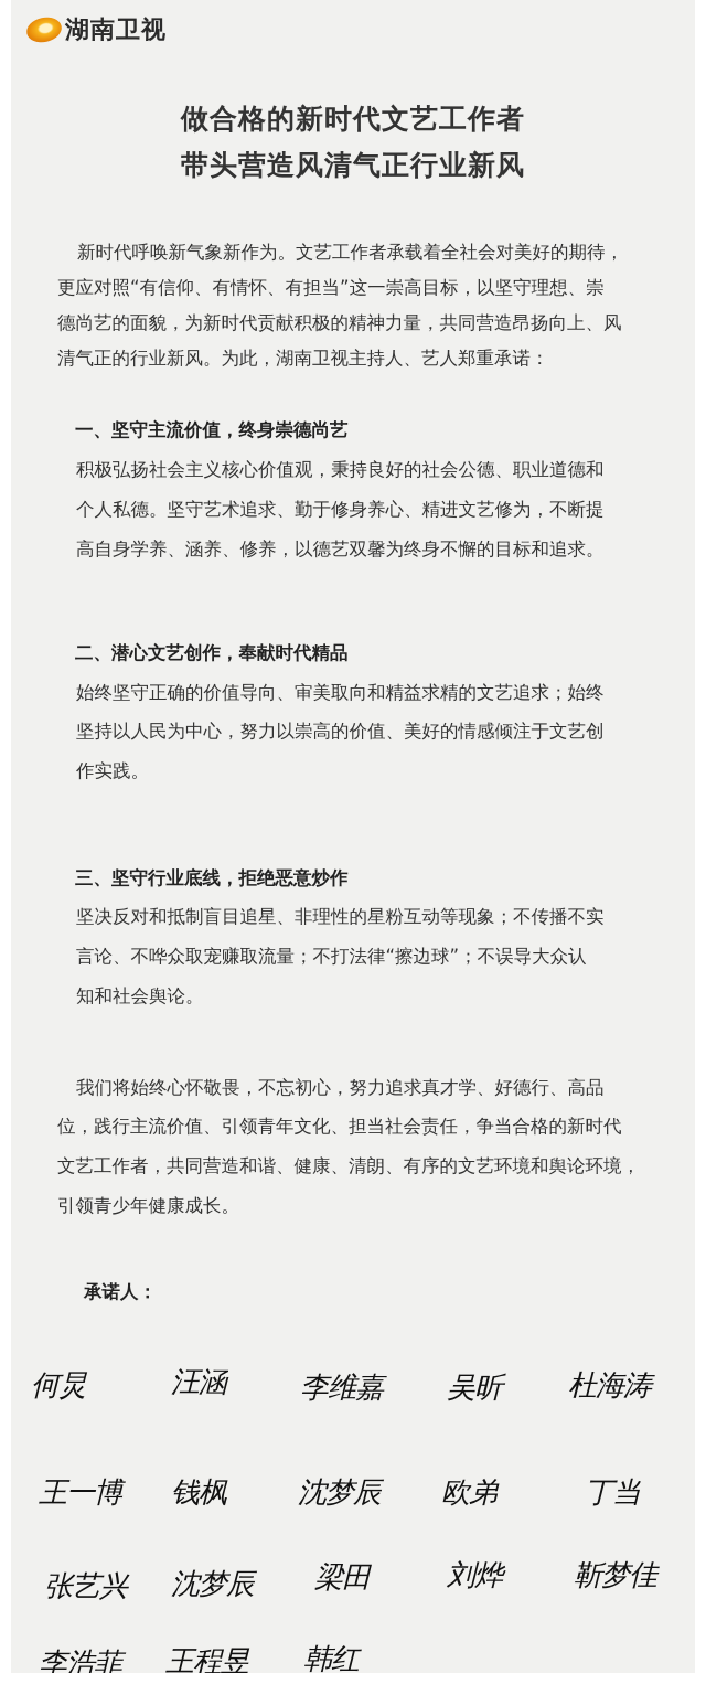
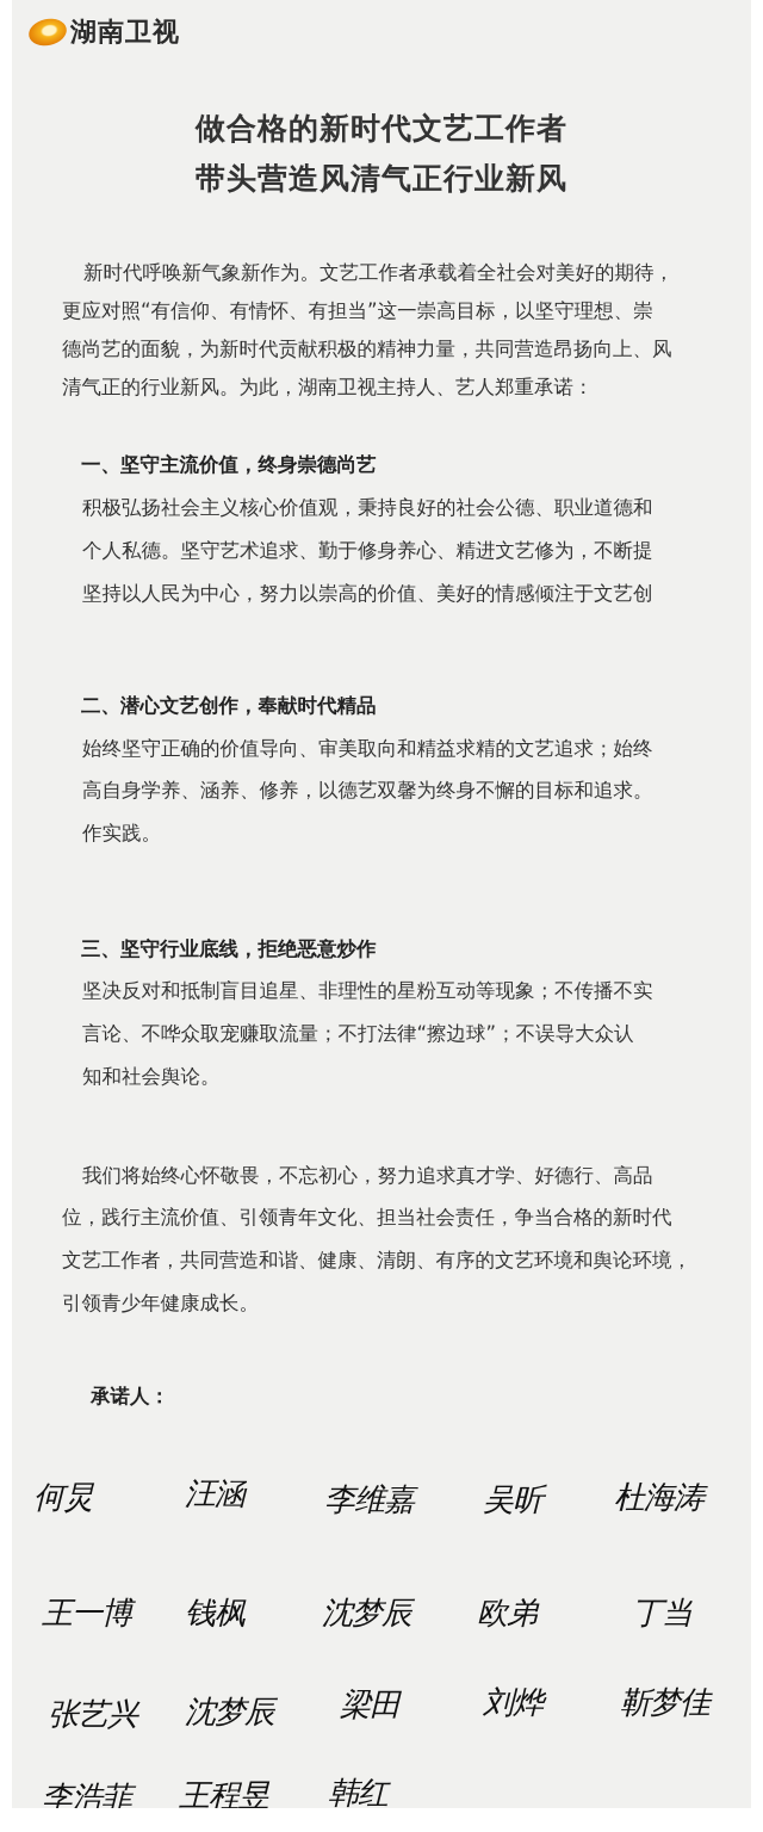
  湖南卫视
  做合格的新时代文艺工作者
  带头营造风清气正行业新风
  新时代呼唤新气象新作为。文艺工作者承载着全社会对美好的期待，
  更应对照“有信仰、有情怀、有担当”这一崇高目标，以坚守理想、崇
  德尚艺的面貌，为新时代贡献积极的精神力量，共同营造昂扬向上、风
  清气正的行业新风。为此，湖南卫视主持人、艺人郑重承诺：
  一、坚守主流价值，终身崇德尚艺
  积极弘扬社会主义核心价值观，秉持良好的社会公德、职业道德和
  个人私德。坚守艺术追求、勤于修身养心、精进文艺修为，不断提
- 高自身学养、涵养、修养，以德艺双馨为终身不懈的目标和追求。
+ 坚持以人民为中心，努力以崇高的价值、美好的情感倾注于文艺创
  二、潜心文艺创作，奉献时代精品
  始终坚守正确的价值导向、审美取向和精益求精的文艺追求；始终
- 坚持以人民为中心，努力以崇高的价值、美好的情感倾注于文艺创
+ 高自身学养、涵养、修养，以德艺双馨为终身不懈的目标和追求。
  作实践。
  三、坚守行业底线，拒绝恶意炒作
  坚决反对和抵制盲目追星、非理性的星粉互动等现象；不传播不实
  言论、不哗众取宠赚取流量；不打法律“擦边球”；不误导大众认
  知和社会舆论。
  我们将始终心怀敬畏，不忘初心，努力追求真才学、好德行、高品
  位，践行主流价值、引领青年文化、担当社会责任，争当合格的新时代
  文艺工作者，共同营造和谐、健康、清朗、有序的文艺环境和舆论环境，
  引领青少年健康成长。
  承诺人：
  何炅
  汪涵
  李维嘉
  吴昕
  杜海涛
  王一博
  钱枫
  沈梦辰
  欧弟
  丁当
  张艺兴
  沈梦辰
  梁田
  刘烨
  靳梦佳
  李浩菲
  王程昱
  韩红
